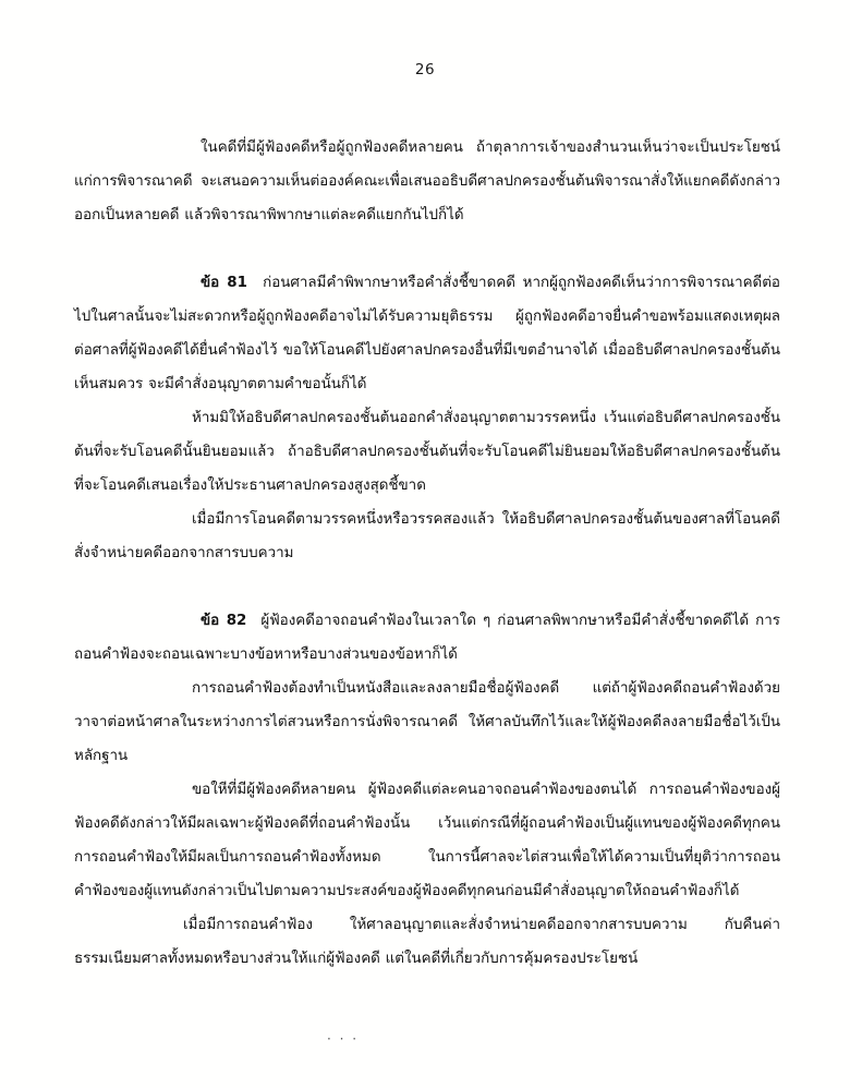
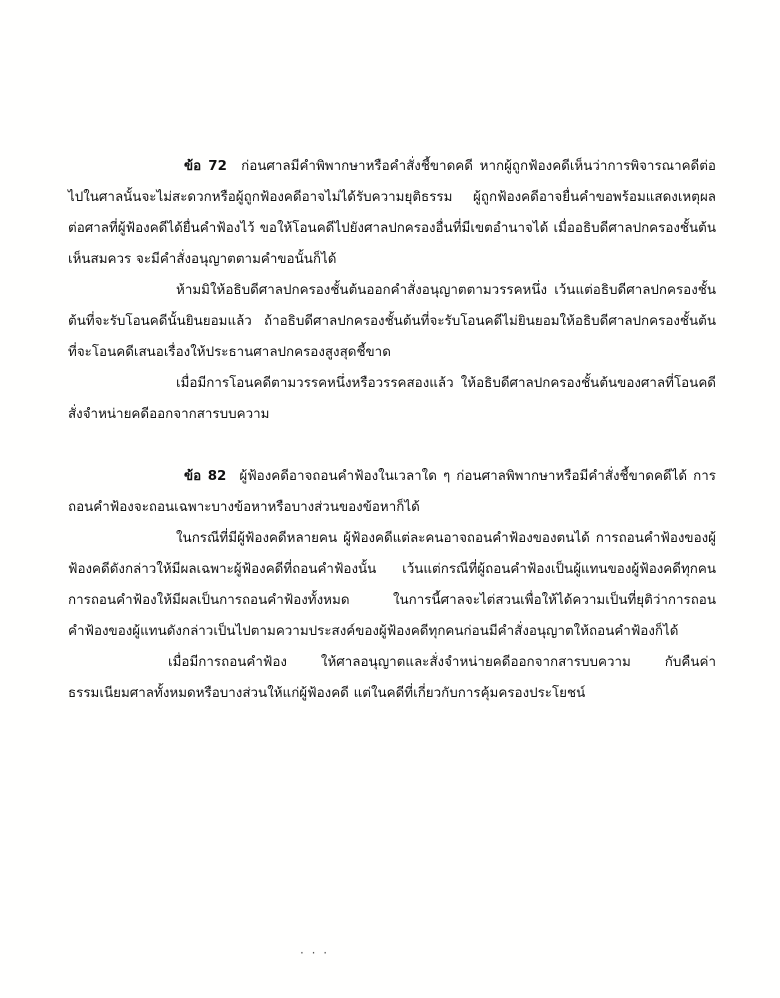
- 26
- ในคดีที่มีผู้ฟ้องคดีหรือผู้ถูกฟ้องคดีหลายคน ถ้าตุลาการเจ้าของสำนวนเห็นว่าจะเป็นประโยชน์แก่การพิจารณาคดี จะเสนอความเห็นต่อองค์คณะเพื่อเสนออธิบดีศาลปกครองชั้นต้นพิจารณาสั่งให้แยกคดีดังกล่าวออกเป็นหลายคดี แล้วพิจารณาพิพากษาแต่ละคดีแยกกันไปก็ได้
- ข้อ 81 ก่อนศาลมีคำพิพากษาหรือคำสั่งชี้ขาดคดี หากผู้ถูกฟ้องคดีเห็นว่าการพิจารณาคดีต่อไปในศาลนั้นจะไม่สะดวกหรือผู้ถูกฟ้องคดีอาจไม่ได้รับความยุติธรรม ผู้ถูกฟ้องคดีอาจยื่นคำขอพร้อมแสดงเหตุผลต่อศาลที่ผู้ฟ้องคดีได้ยื่นคำฟ้องไว้ ขอให้โอนคดีไปยังศาลปกครองอื่นที่มีเขตอำนาจได้ เมื่ออธิบดีศาลปกครองชั้นต้นเห็นสมควร จะมีคำสั่งอนุญาตตามคำขอนั้นก็ได้
+ ข้อ 72 ก่อนศาลมีคำพิพากษาหรือคำสั่งชี้ขาดคดี หากผู้ถูกฟ้องคดีเห็นว่าการพิจารณาคดีต่อไปในศาลนั้นจะไม่สะดวกหรือผู้ถูกฟ้องคดีอาจไม่ได้รับความยุติธรรม ผู้ถูกฟ้องคดีอาจยื่นคำขอพร้อมแสดงเหตุผลต่อศาลที่ผู้ฟ้องคดีได้ยื่นคำฟ้องไว้ ขอให้โอนคดีไปยังศาลปกครองอื่นที่มีเขตอำนาจได้ เมื่ออธิบดีศาลปกครองชั้นต้นเห็นสมควร จะมีคำสั่งอนุญาตตามคำขอนั้นก็ได้
  ห้ามมิให้อธิบดีศาลปกครองชั้นต้นออกคำสั่งอนุญาตตามวรรคหนึ่ง เว้นแต่อธิบดีศาลปกครองชั้นต้นที่จะรับโอนคดีนั้นยินยอมแล้ว ถ้าอธิบดีศาลปกครองชั้นต้นที่จะรับโอนคดีไม่ยินยอมให้อธิบดีศาลปกครองชั้นต้นที่จะโอนคดีเสนอเรื่องให้ประธานศาลปกครองสูงสุดชี้ขาด
  เมื่อมีการโอนคดีตามวรรคหนึ่งหรือวรรคสองแล้ว ให้อธิบดีศาลปกครองชั้นต้นของศาลที่โอนคดีสั่งจำหน่ายคดีออกจากสารบบความ
  ข้อ 82 ผู้ฟ้องคดีอาจถอนคำฟ้องในเวลาใด ๆ ก่อนศาลพิพากษาหรือมีคำสั่งชี้ขาดคดีได้ การถอนคำฟ้องจะถอนเฉพาะบางข้อหาหรือบางส่วนของข้อหาก็ได้
- การถอนคำฟ้องต้องทำเป็นหนังสือและลงลายมือชื่อผู้ฟ้องคดี แต่ถ้าผู้ฟ้องคดีถอนคำฟ้องด้วยวาจาต่อหน้าศาลในระหว่างการไต่สวนหรือการนั่งพิจารณาคดี ให้ศาลบันทึกไว้และให้ผู้ฟ้องคดีลงลายมือชื่อไว้เป็นหลักฐาน
- ขอใหีที่มีผู้ฟ้องคดีหลายคน ผู้ฟ้องคดีแต่ละคนอาจถอนคำฟ้องของตนได้ การถอนคำฟ้องของผู้ฟ้องคดีดังกล่าวให้มีผลเฉพาะผู้ฟ้องคดีที่ถอนคำฟ้องนั้น เว้นแต่กรณีที่ผู้ถอนคำฟ้องเป็นผู้แทนของผู้ฟ้องคดีทุกคน การถอนคำฟ้องให้มีผลเป็นการถอนคำฟ้องทั้งหมด ในการนี้ศาลจะไต่สวนเพื่อให้ได้ความเป็นที่ยุติว่าการถอนคำฟ้องของผู้แทนดังกล่าวเป็นไปตามความประสงค์ของผู้ฟ้องคดีทุกคนก่อนมีคำสั่งอนุญาตให้ถอนคำฟ้องก็ได้
+ ในกรณีที่มีผู้ฟ้องคดีหลายคน ผู้ฟ้องคดีแต่ละคนอาจถอนคำฟ้องของตนได้ การถอนคำฟ้องของผู้ฟ้องคดีดังกล่าวให้มีผลเฉพาะผู้ฟ้องคดีที่ถอนคำฟ้องนั้น เว้นแต่กรณีที่ผู้ถอนคำฟ้องเป็นผู้แทนของผู้ฟ้องคดีทุกคน การถอนคำฟ้องให้มีผลเป็นการถอนคำฟ้องทั้งหมด ในการนี้ศาลจะไต่สวนเพื่อให้ได้ความเป็นที่ยุติว่าการถอนคำฟ้องของผู้แทนดังกล่าวเป็นไปตามความประสงค์ของผู้ฟ้องคดีทุกคนก่อนมีคำสั่งอนุญาตให้ถอนคำฟ้องก็ได้
  เมื่อมีการถอนคำฟ้อง ให้ศาลอนุญาตและสั่งจำหน่ายคดีออกจากสารบบความ กับคืนค่าธรรมเนียมศาลทั้งหมดหรือบางส่วนให้แก่ผู้ฟ้องคดี แต่ในคดีที่เกี่ยวกับการคุ้มครองประโยชน์
  · · ·
